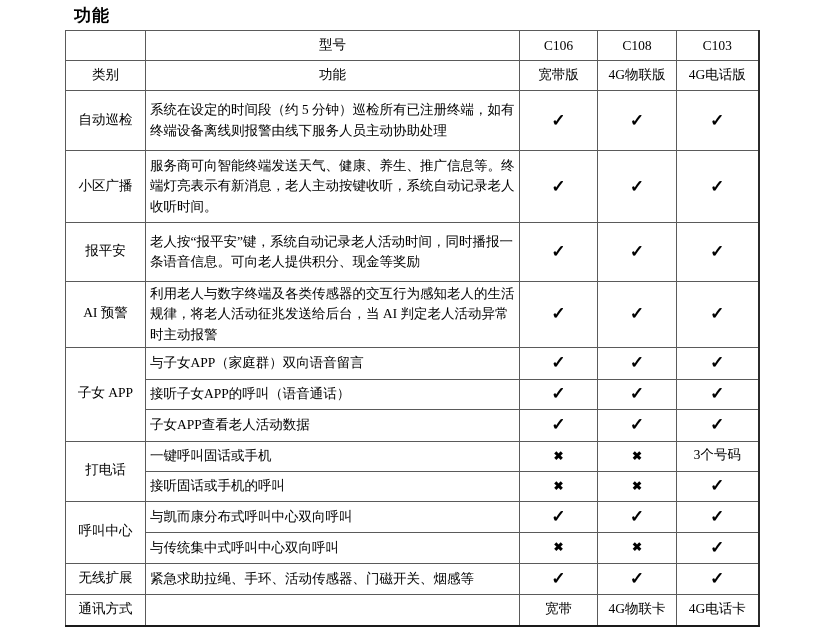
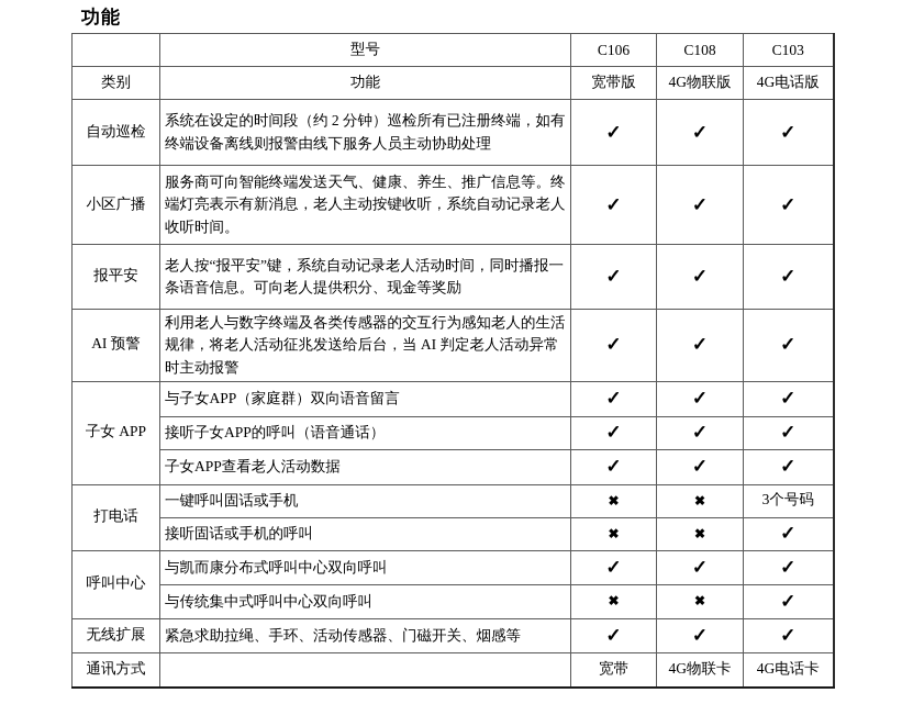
  功能
  	型号	C106	C108	C103
  类别	功能	宽带版	4G物联版	4G电话版
- 自动巡检	系统在设定的时间段（约 5 分钟）巡检所有已注册终端，如有终端设备离线则报警由线下服务人员主动协助处理	✓	✓	✓
+ 自动巡检	系统在设定的时间段（约 2 分钟）巡检所有已注册终端，如有终端设备离线则报警由线下服务人员主动协助处理	✓	✓	✓
  小区广播	服务商可向智能终端发送天气、健康、养生、推广信息等。终端灯亮表示有新消息，老人主动按键收听，系统自动记录老人收听时间。	✓	✓	✓
  报平安	老人按“报平安”键，系统自动记录老人活动时间，同时播报一条语音信息。可向老人提供积分、现金等奖励	✓	✓	✓
  AI 预警	利用老人与数字终端及各类传感器的交互行为感知老人的生活规律，将老人活动征兆发送给后台，当 AI 判定老人活动异常时主动报警	✓	✓	✓
  子女 APP	与子女APP（家庭群）双向语音留言	✓	✓	✓
  接听子女APP的呼叫（语音通话）	✓	✓	✓
  子女APP查看老人活动数据	✓	✓	✓
  打电话	一键呼叫固话或手机	✖	✖	3个号码
  接听固话或手机的呼叫	✖	✖	✓
  呼叫中心	与凯而康分布式呼叫中心双向呼叫	✓	✓	✓
  与传统集中式呼叫中心双向呼叫	✖	✖	✓
  无线扩展	紧急求助拉绳、手环、活动传感器、门磁开关、烟感等	✓	✓	✓
  通讯方式		宽带	4G物联卡	4G电话卡
